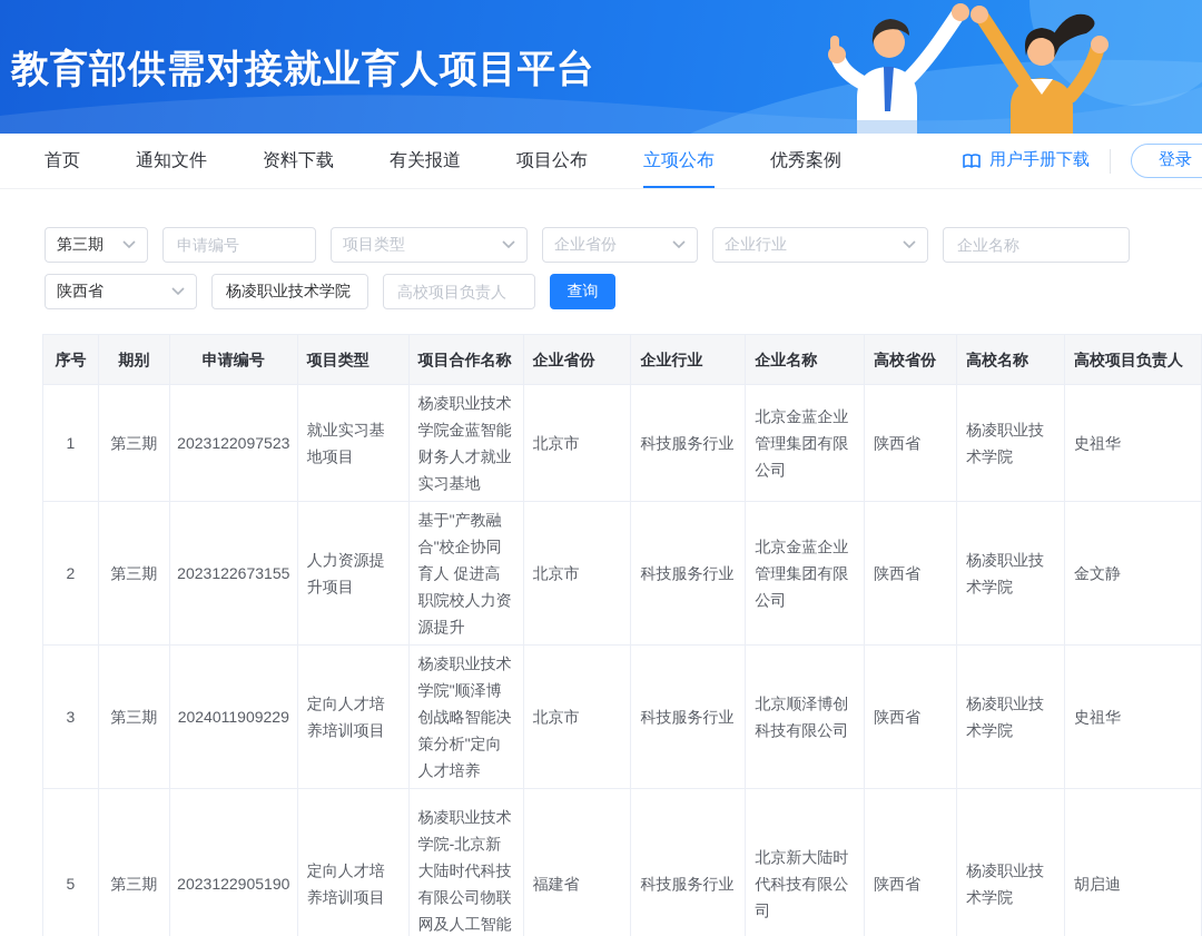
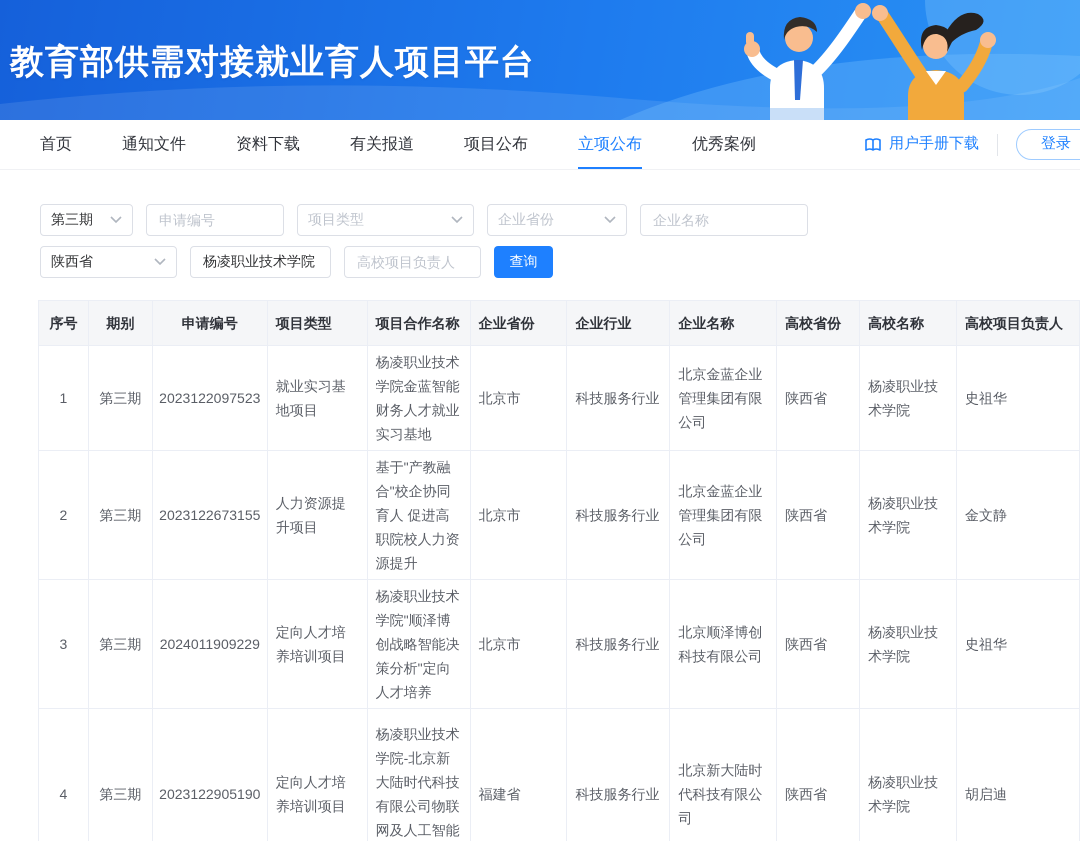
  教育部供需对接就业育人项目平台
  首页
  通知文件
  资料下载
  有关报道
  项目公布
  立项公布
  优秀案例
  用户手册下载
  登录
  第三期
  申请编号
  项目类型
  企业省份
- 企业行业
  企业名称
  陕西省
  杨凌职业技术学院
  高校项目负责人
  查询
  序号	期别	申请编号	项目类型	项目合作名称	企业省份	企业行业	企业名称	高校省份	高校名称	高校项目负责人
  1	第三期	2023122097523	就业实习基地项目	杨凌职业技术学院金蓝智能财务人才就业实习基地	北京市	科技服务行业	北京金蓝企业管理集团有限公司	陕西省	杨凌职业技术学院	史祖华
  2	第三期	2023122673155	人力资源提升项目	基于"产教融合"校企协同育人 促进高职院校人力资源提升	北京市	科技服务行业	北京金蓝企业管理集团有限公司	陕西省	杨凌职业技术学院	金文静
  3	第三期	2024011909229	定向人才培养培训项目	杨凌职业技术学院"顺泽博创战略智能决策分析"定向人才培养	北京市	科技服务行业	北京顺泽博创科技有限公司	陕西省	杨凌职业技术学院	史祖华
- 5	第三期	2023122905190	定向人才培养培训项目	杨凌职业技术学院-北京新大陆时代科技有限公司物联网及人工智能	福建省	科技服务行业	北京新大陆时代科技有限公司	陕西省	杨凌职业技术学院	胡启迪
+ 4	第三期	2023122905190	定向人才培养培训项目	杨凌职业技术学院-北京新大陆时代科技有限公司物联网及人工智能	福建省	科技服务行业	北京新大陆时代科技有限公司	陕西省	杨凌职业技术学院	胡启迪
